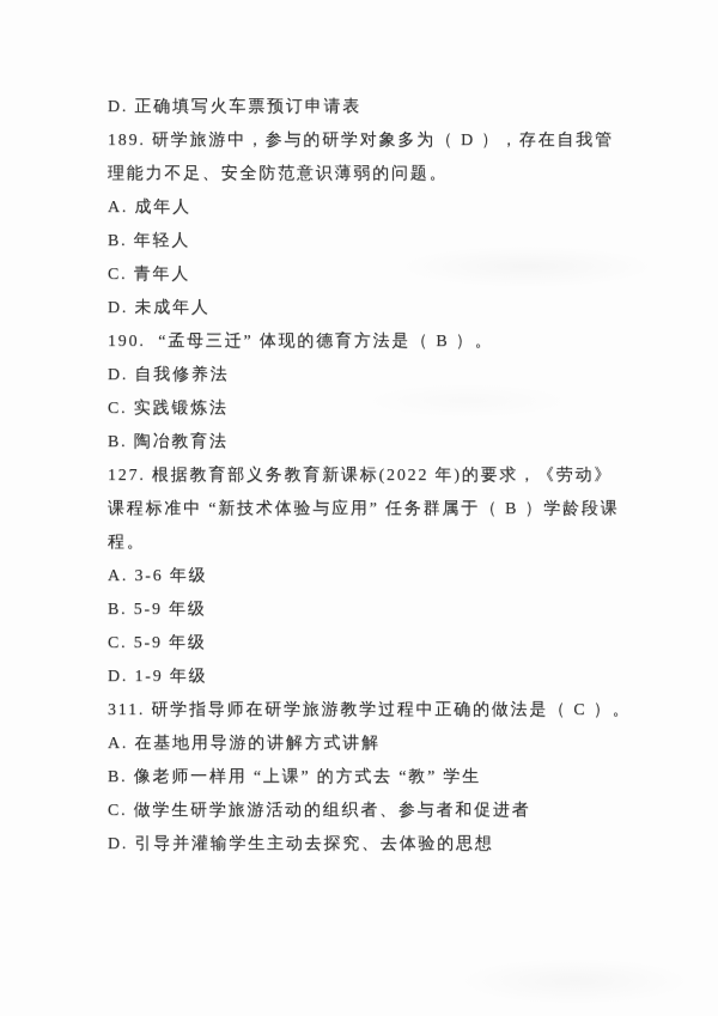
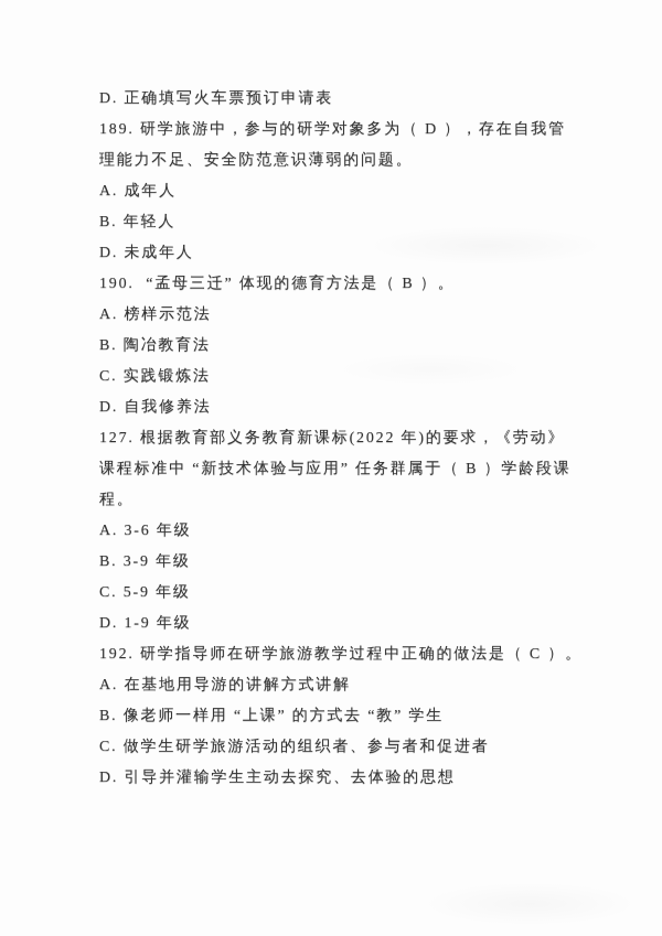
  D. 正确填写火车票预订申请表
  189. 研学旅游中，参与的研学对象多为（ D ），存在自我管
  理能力不足、安全防范意识薄弱的问题。
  A. 成年人
  B. 年轻人
- C. 青年人
  D. 未成年人
  190. “孟母三迁” 体现的德育方法是（ B ）。
+ A. 榜样示范法
- D. 自我修养法
+ B. 陶冶教育法
  C. 实践锻炼法
- B. 陶冶教育法
+ D. 自我修养法
  127. 根据教育部义务教育新课标(2022 年)的要求，《劳动》
  课程标准中 “新技术体验与应用” 任务群属于（ B ）学龄段课
  程。
  A. 3-6 年级
- B. 5-9 年级
+ B. 3-9 年级
  C. 5-9 年级
  D. 1-9 年级
- 311. 研学指导师在研学旅游教学过程中正确的做法是（ C ）。
+ 192. 研学指导师在研学旅游教学过程中正确的做法是（ C ）。
  A. 在基地用导游的讲解方式讲解
  B. 像老师一样用 “上课” 的方式去 “教” 学生
  C. 做学生研学旅游活动的组织者、参与者和促进者
  D. 引导并灌输学生主动去探究、去体验的思想
